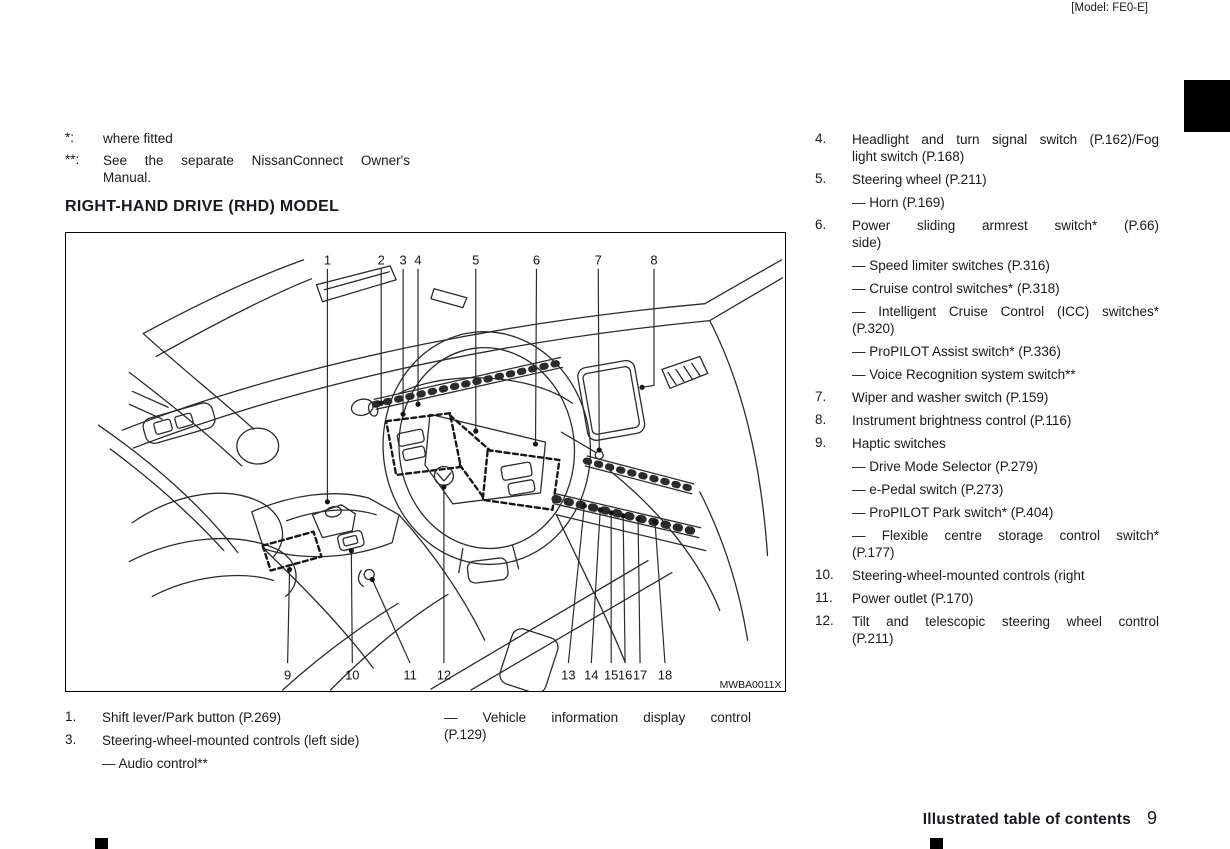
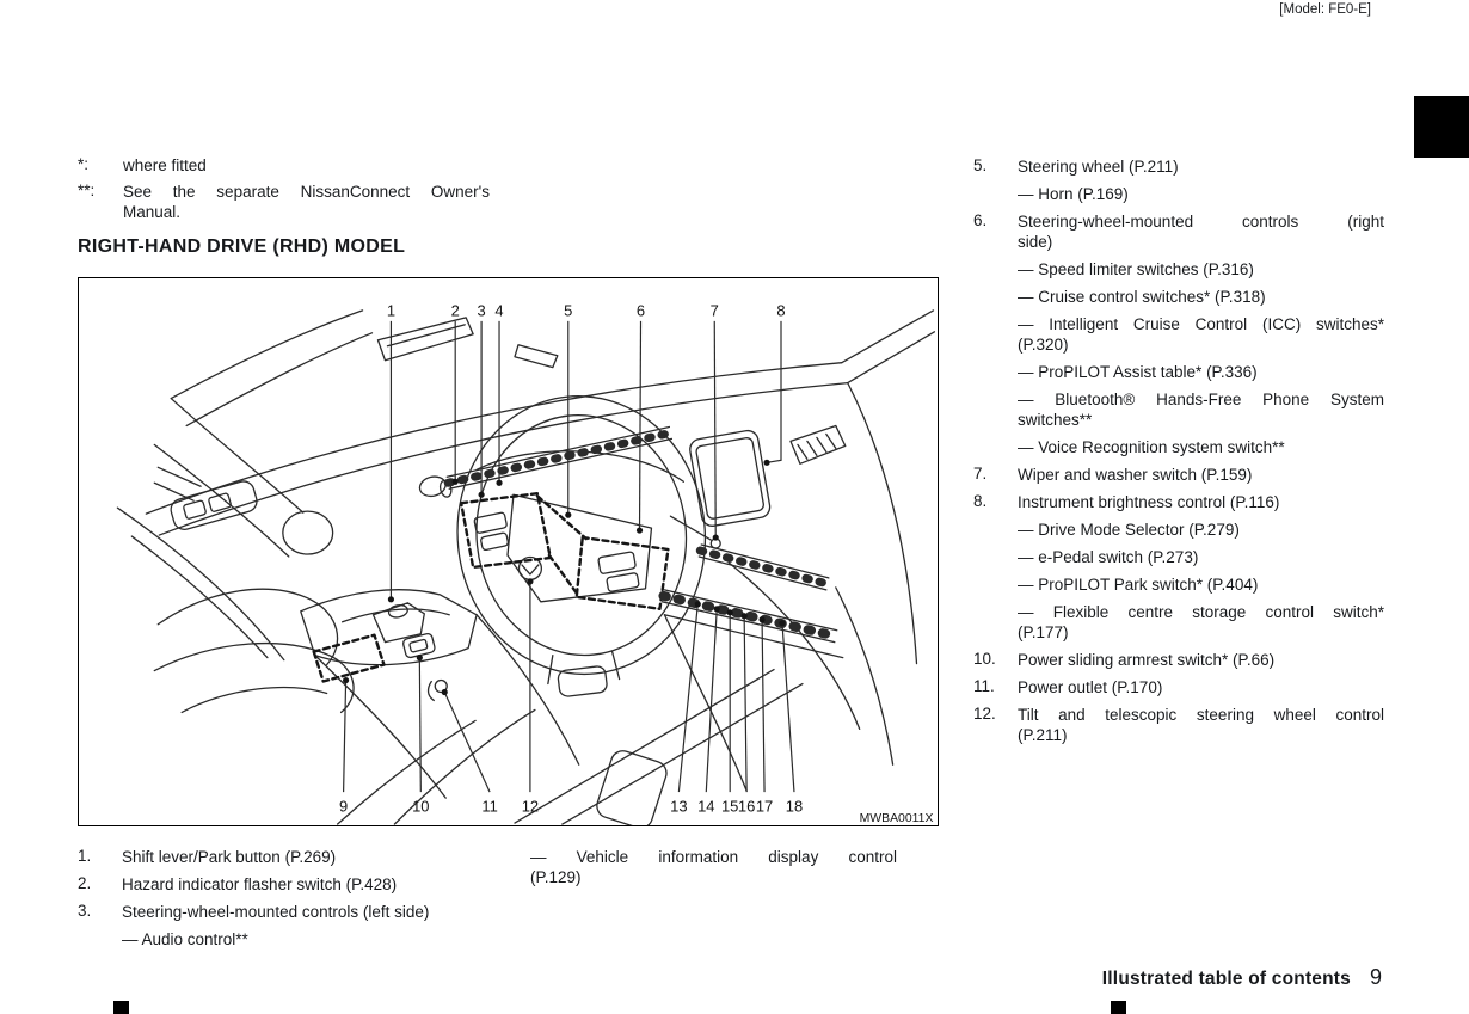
  [Model: FE0-E]
  *:
  where fitted
  **:
  See the separate NissanConnect Owner's
  Manual.
  RIGHT-HAND DRIVE (RHD) MODEL
  1
  2
  3
  4
  5
  6
  7
  8
  9
  10
  11
  12
  13
  14
  15
  16
  17
  18
  MWBA0011X
  1.
  Shift lever/Park button (P.269)
+ 2.
+ Hazard indicator flasher switch (P.428)
  3.
  Steering-wheel-mounted controls (left side)
  — Audio control**
  — Vehicle information display control
  (P.129)
- 4.
- Headlight and turn signal switch (P.162)/Fog
- light switch (P.168)
  5.
  Steering wheel (P.211)
  — Horn (P.169)
  6.
- Power sliding armrest switch* (P.66)
+ Steering-wheel-mounted controls (right
  side)
  — Speed limiter switches (P.316)
  — Cruise control switches* (P.318)
  — Intelligent Cruise Control (ICC) switches*
  (P.320)
- — ProPILOT Assist switch* (P.336)
+ — ProPILOT Assist table* (P.336)
+ — Bluetooth® Hands-Free Phone System
+ switches**
  — Voice Recognition system switch**
  7.
  Wiper and washer switch (P.159)
  8.
  Instrument brightness control (P.116)
- 9.
- Haptic switches
  — Drive Mode Selector (P.279)
  — e-Pedal switch (P.273)
  — ProPILOT Park switch* (P.404)
  — Flexible centre storage control switch*
  (P.177)
  10.
- Steering-wheel-mounted controls (right
+ Power sliding armrest switch* (P.66)
  11.
  Power outlet (P.170)
  12.
  Tilt and telescopic steering wheel control
  (P.211)
  Illustrated table of contents
  9
